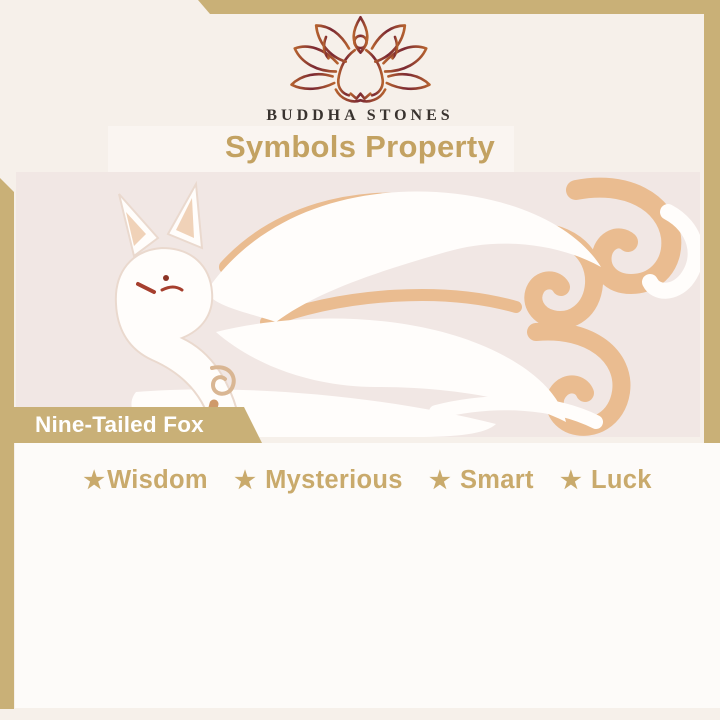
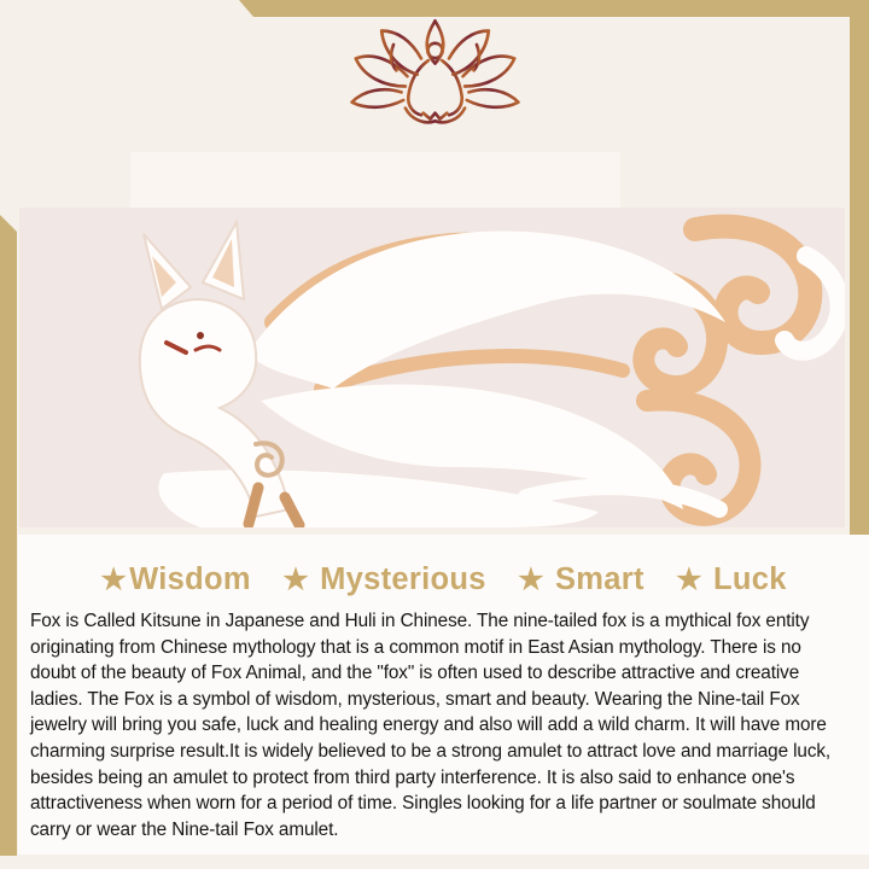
- BUDDHA STONES
- Symbols Property
- Nine-Tailed Fox
  ★Wisdom ★ Mysterious ★ Smart ★ Luck
+ Fox is Called Kitsune in Japanese and Huli in Chinese. The nine-tailed fox is a mythical fox entity originating from Chinese mythology that is a common motif in East Asian mythology. There is no doubt of the beauty of Fox Animal, and the "fox" is often used to describe attractive and creative ladies. The Fox is a symbol of wisdom, mysterious, smart and beauty. Wearing the Nine-tail Fox jewelry will bring you safe, luck and healing energy and also will add a wild charm. It will have more charming surprise result.It is widely believed to be a strong amulet to attract love and marriage luck, besides being an amulet to protect from third party interference. It is also said to enhance one's attractiveness when worn for a period of time. Singles looking for a life partner or soulmate should carry or wear the Nine-tail Fox amulet.
